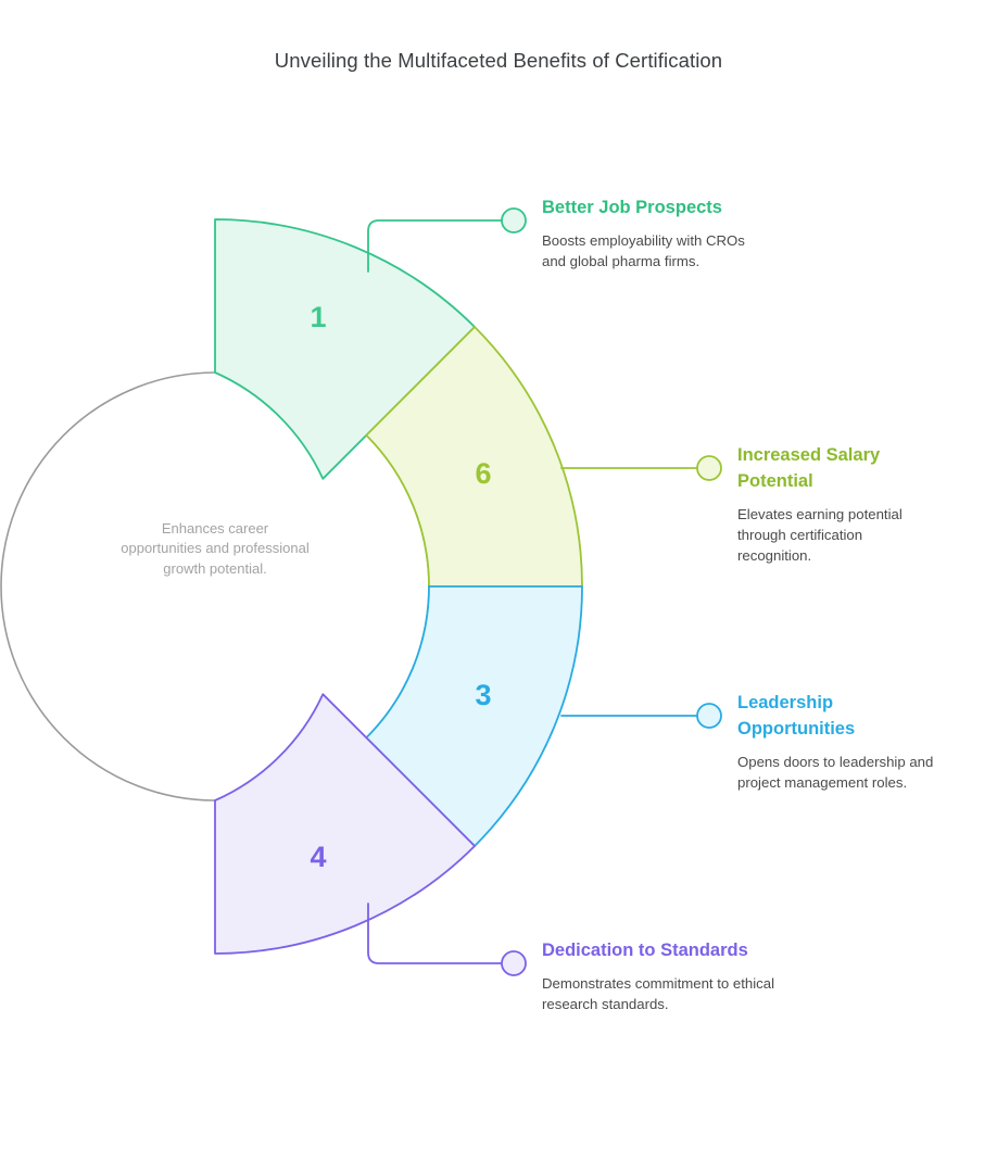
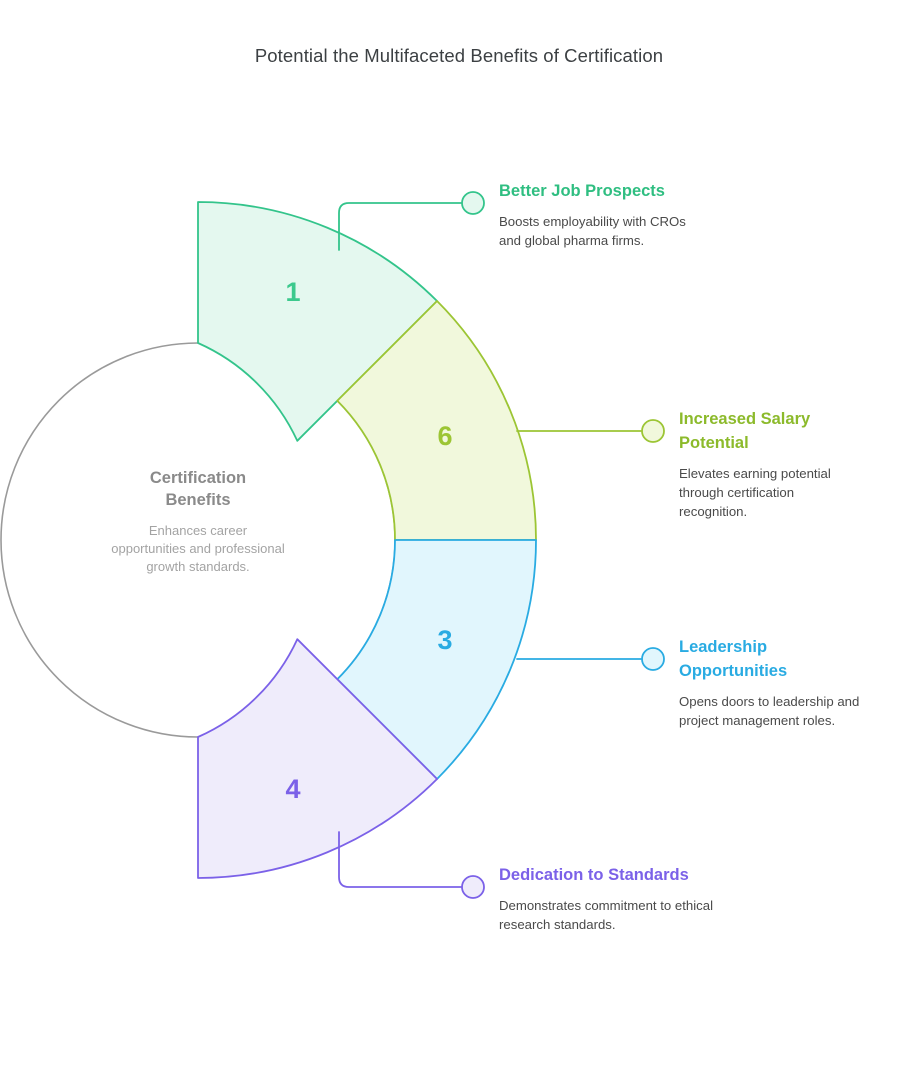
- Unveiling the Multifaceted Benefits of Certification
+ Potential the Multifaceted Benefits of Certification
  1
  6
  3
  4
+ Certification
+ Benefits
- Enhances career opportunities and professional growth potential.
+ Enhances career opportunities and professional growth standards.
  Better Job Prospects
  Boosts employability with CROs and global pharma firms.
  Increased Salary Potential
  Elevates earning potential through certification recognition.
  Leadership Opportunities
  Opens doors to leadership and project management roles.
  Dedication to Standards
  Demonstrates commitment to ethical research standards.
